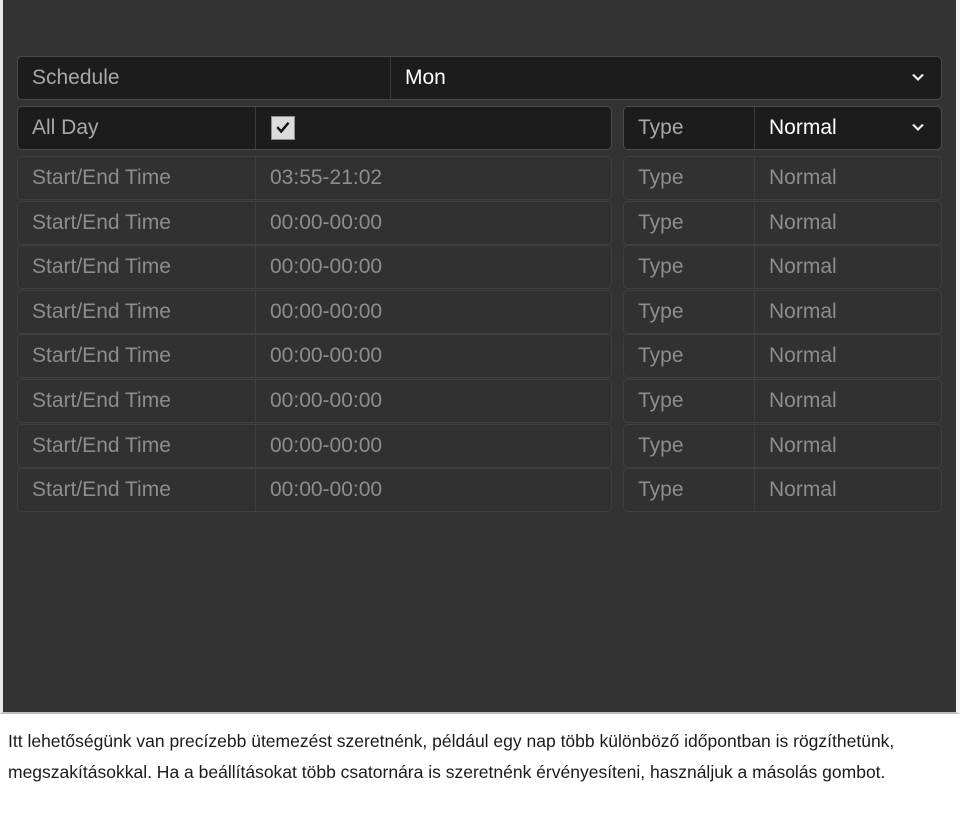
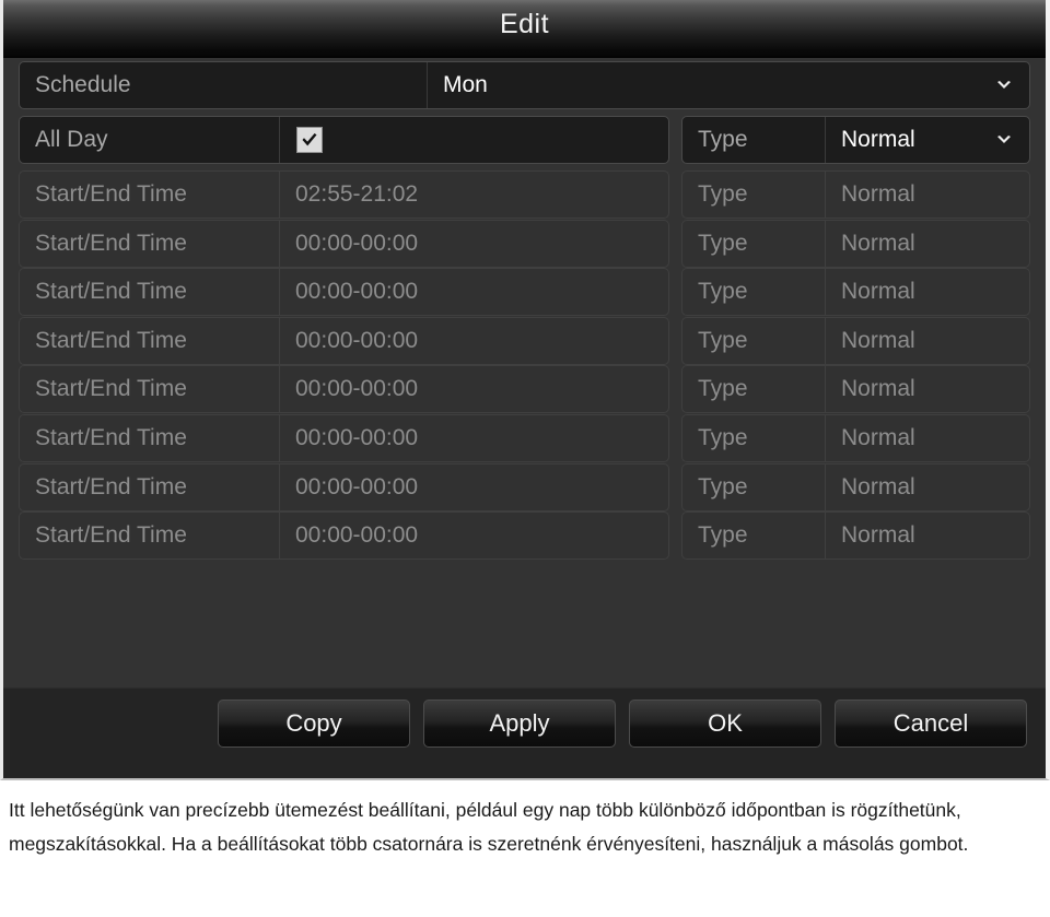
+ Edit
  Schedule
  Mon
  All Day
  Type
  Normal
  Start/End Time
- 03:55-21:02
+ 02:55-21:02
  Type
  Normal
  Start/End Time
  00:00-00:00
  Type
  Normal
  Start/End Time
  00:00-00:00
  Type
  Normal
  Start/End Time
  00:00-00:00
  Type
  Normal
  Start/End Time
  00:00-00:00
  Type
  Normal
  Start/End Time
  00:00-00:00
  Type
  Normal
  Start/End Time
  00:00-00:00
  Type
  Normal
  Start/End Time
  00:00-00:00
  Type
  Normal
+ Copy
+ Apply
+ OK
+ Cancel
- Itt lehetőségünk van precízebb ütemezést szeretnénk, például egy nap több különböző időpontban is rögzíthetünk, megszakításokkal. Ha a beállításokat több csatornára is szeretnénk érvényesíteni, használjuk a másolás gombot.
+ Itt lehetőségünk van precízebb ütemezést beállítani, például egy nap több különböző időpontban is rögzíthetünk, megszakításokkal. Ha a beállításokat több csatornára is szeretnénk érvényesíteni, használjuk a másolás gombot.
